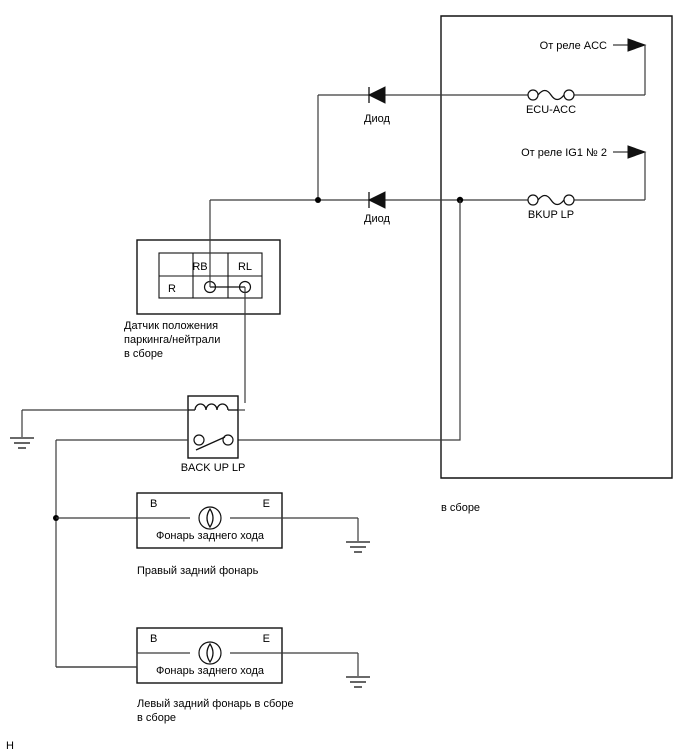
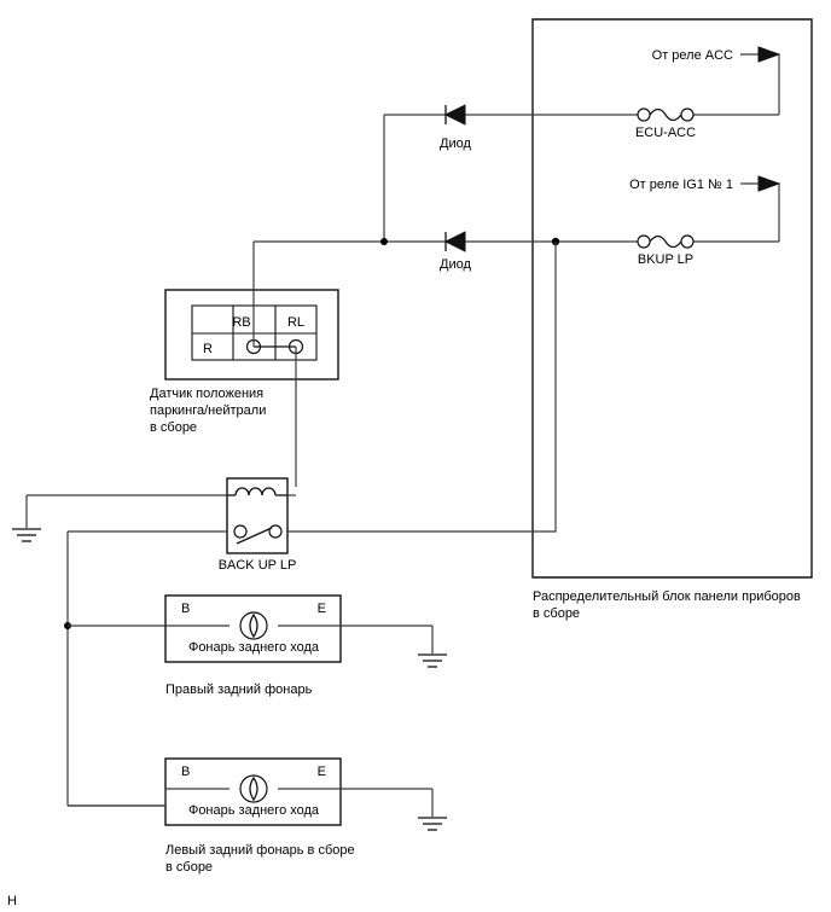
  Датчик положения
  паркинга/нейтрали
  в сборе
  RB
  RL
  R
  BACK UP LP
  B
  E
  Фонарь заднего хода
  Правый задний фонарь
  B
  E
  Фонарь заднего хода
  Левый задний фонарь в сборе
  в сборе
  От реле ACC
  ECU-ACC
- От реле IG1 № 2
+ От реле IG1 № 1
  BKUP LP
  Диод
  Диод
+ Распределительный блок панели приборов
  в сборе
  H
